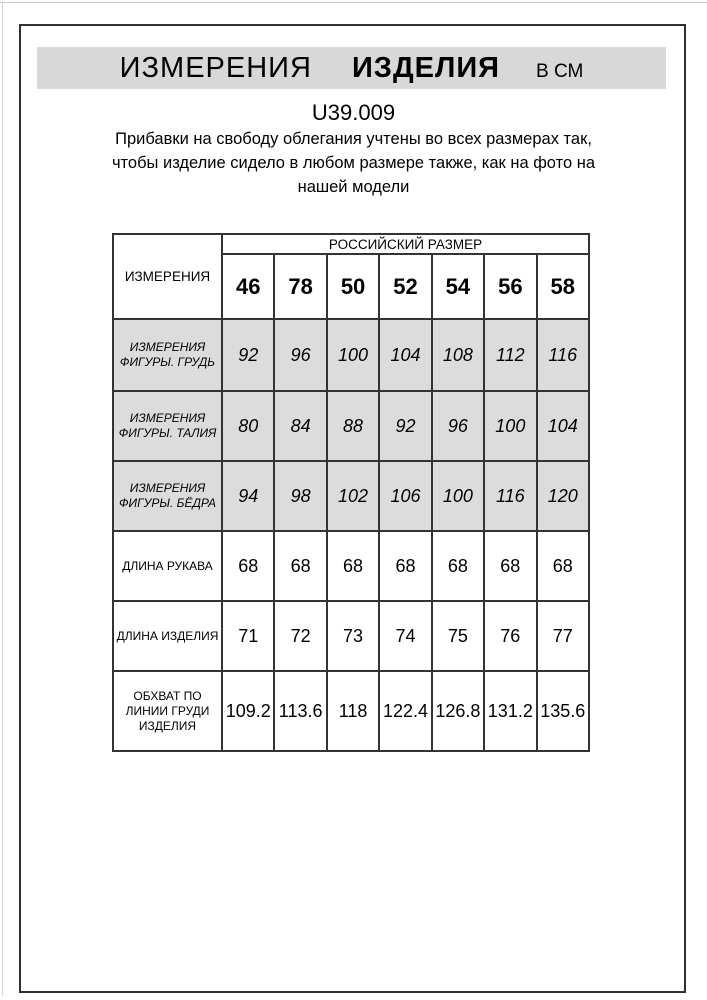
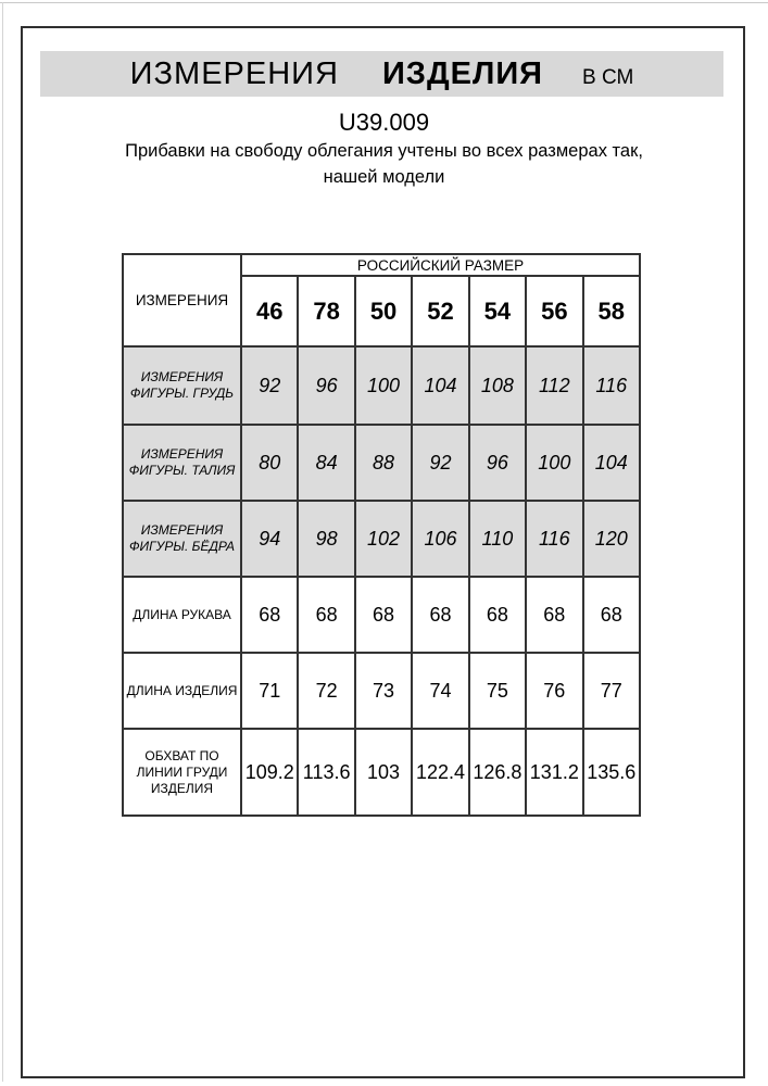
  ИЗМЕРЕНИЯ ИЗДЕЛИЯ В СМ
  U39.009
  Прибавки на свободу облегания учтены во всех размерах так,
- чтобы изделие сидело в любом размере также, как на фото на
  нашей модели
  ИЗМЕРЕНИЯ	РОССИЙСКИЙ РАЗМЕР
  46	78	50	52	54	56	58
  ИЗМЕРЕНИЯ ФИГУРЫ. ГРУДЬ	92	96	100	104	108	112	116
  ИЗМЕРЕНИЯ ФИГУРЫ. ТАЛИЯ	80	84	88	92	96	100	104
- ИЗМЕРЕНИЯ ФИГУРЫ. БЁДРА	94	98	102	106	100	116	120
+ ИЗМЕРЕНИЯ ФИГУРЫ. БЁДРА	94	98	102	106	110	116	120
  ДЛИНА РУКАВА	68	68	68	68	68	68	68
  ДЛИНА ИЗДЕЛИЯ	71	72	73	74	75	76	77
- ОБХВАТ ПО ЛИНИИ ГРУДИ ИЗДЕЛИЯ	109.2	113.6	118	122.4	126.8	131.2	135.6
+ ОБХВАТ ПО ЛИНИИ ГРУДИ ИЗДЕЛИЯ	109.2	113.6	103	122.4	126.8	131.2	135.6
